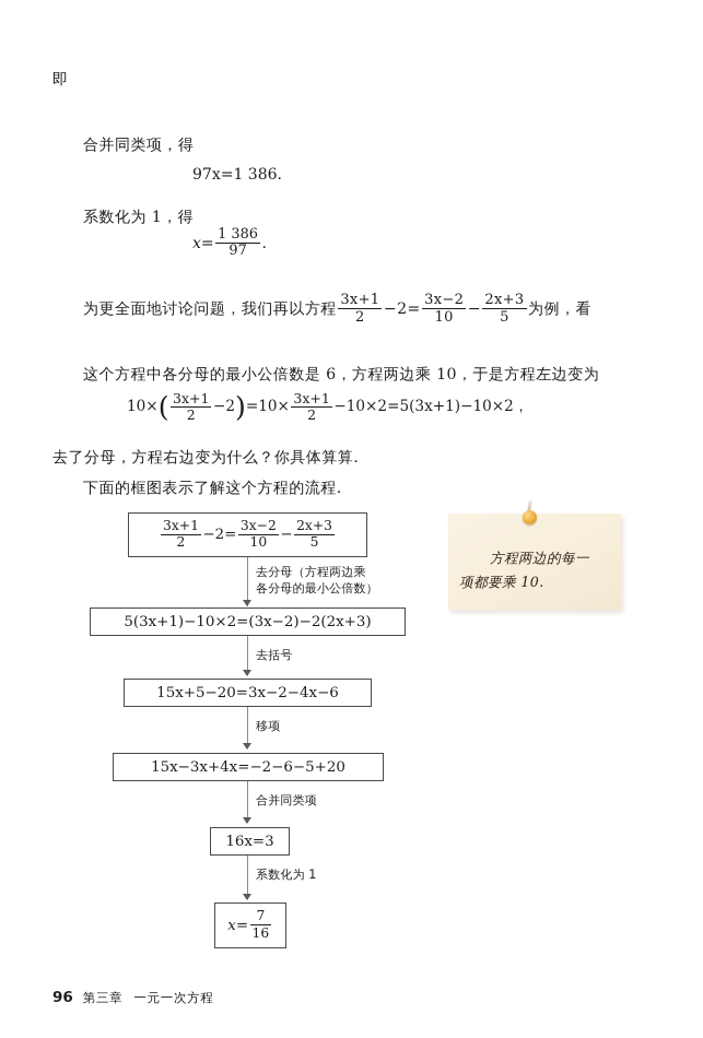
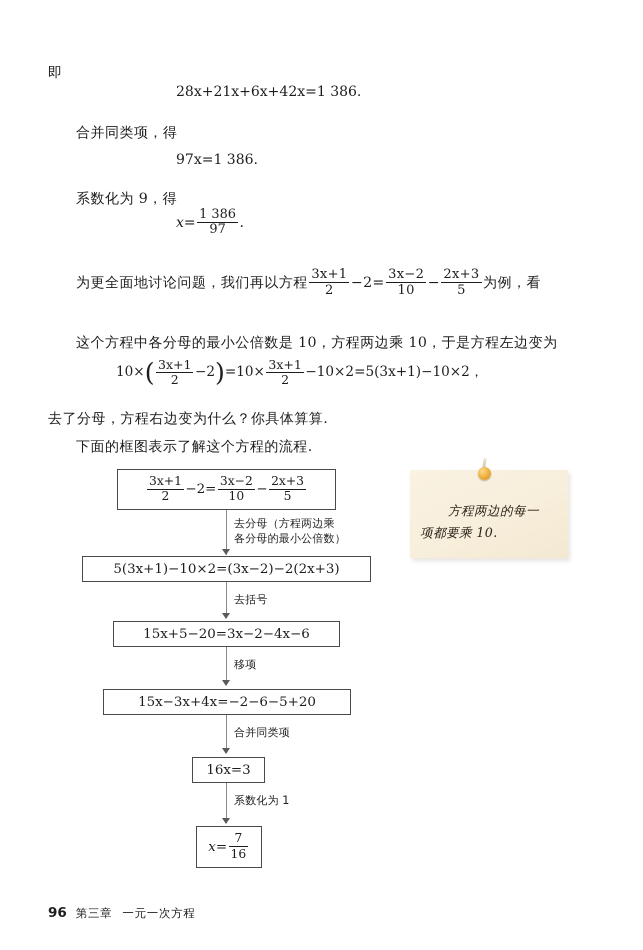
  即
+ 28x+21x+6x+42x=1 386.
  合并同类项，得
  97x=1 386.
- 系数化为 1，得
+ 系数化为 9，得
  x=
  1 386
  97
  .
  为更全面地讨论问题，我们再以方程
  3x+1
  2
  −2=
  3x−2
  10
  −
  2x+3
  5
  为例，看
- 这个方程中各分母的最小公倍数是 6，方程两边乘 10，于是方程左边变为
+ 这个方程中各分母的最小公倍数是 10，方程两边乘 10，于是方程左边变为
  10×
  3x+1
  2
  −2 =10×
  3x+1
  2
  −10×2=5(3x+1)−10×2，
  去了分母，方程右边变为什么？你具体算算.
  下面的框图表示了解这个方程的流程.
  3x+1
  2
  −2=
  3x−2
  10
  −
  2x+3
  5
  去分母（方程两边乘
  各分母的最小公倍数）
  5(3x+1)−10×2=(3x−2)−2(2x+3)
  去括号
  15x+5−20=3x−2−4x−6
  移项
  15x−3x+4x=−2−6−5+20
  合并同类项
  16x=3
  系数化为 1
  x=
  7
  16
  方程两边的每一
  项都要乘 10.
  96
  第三章 一元一次方程
